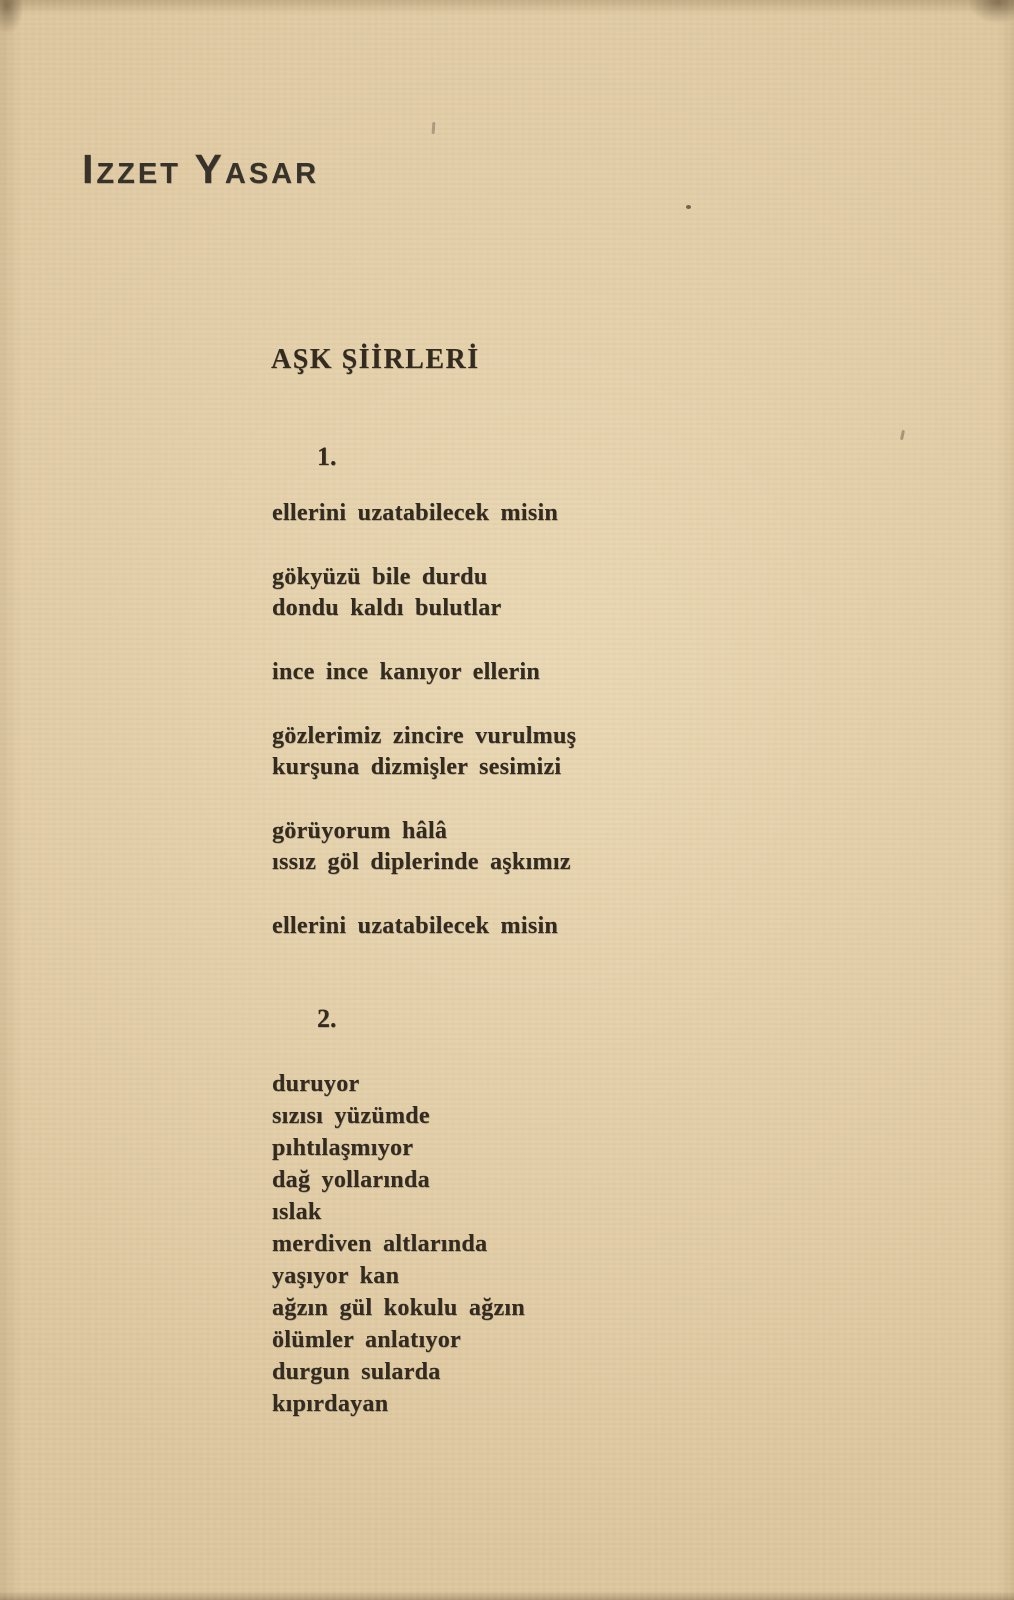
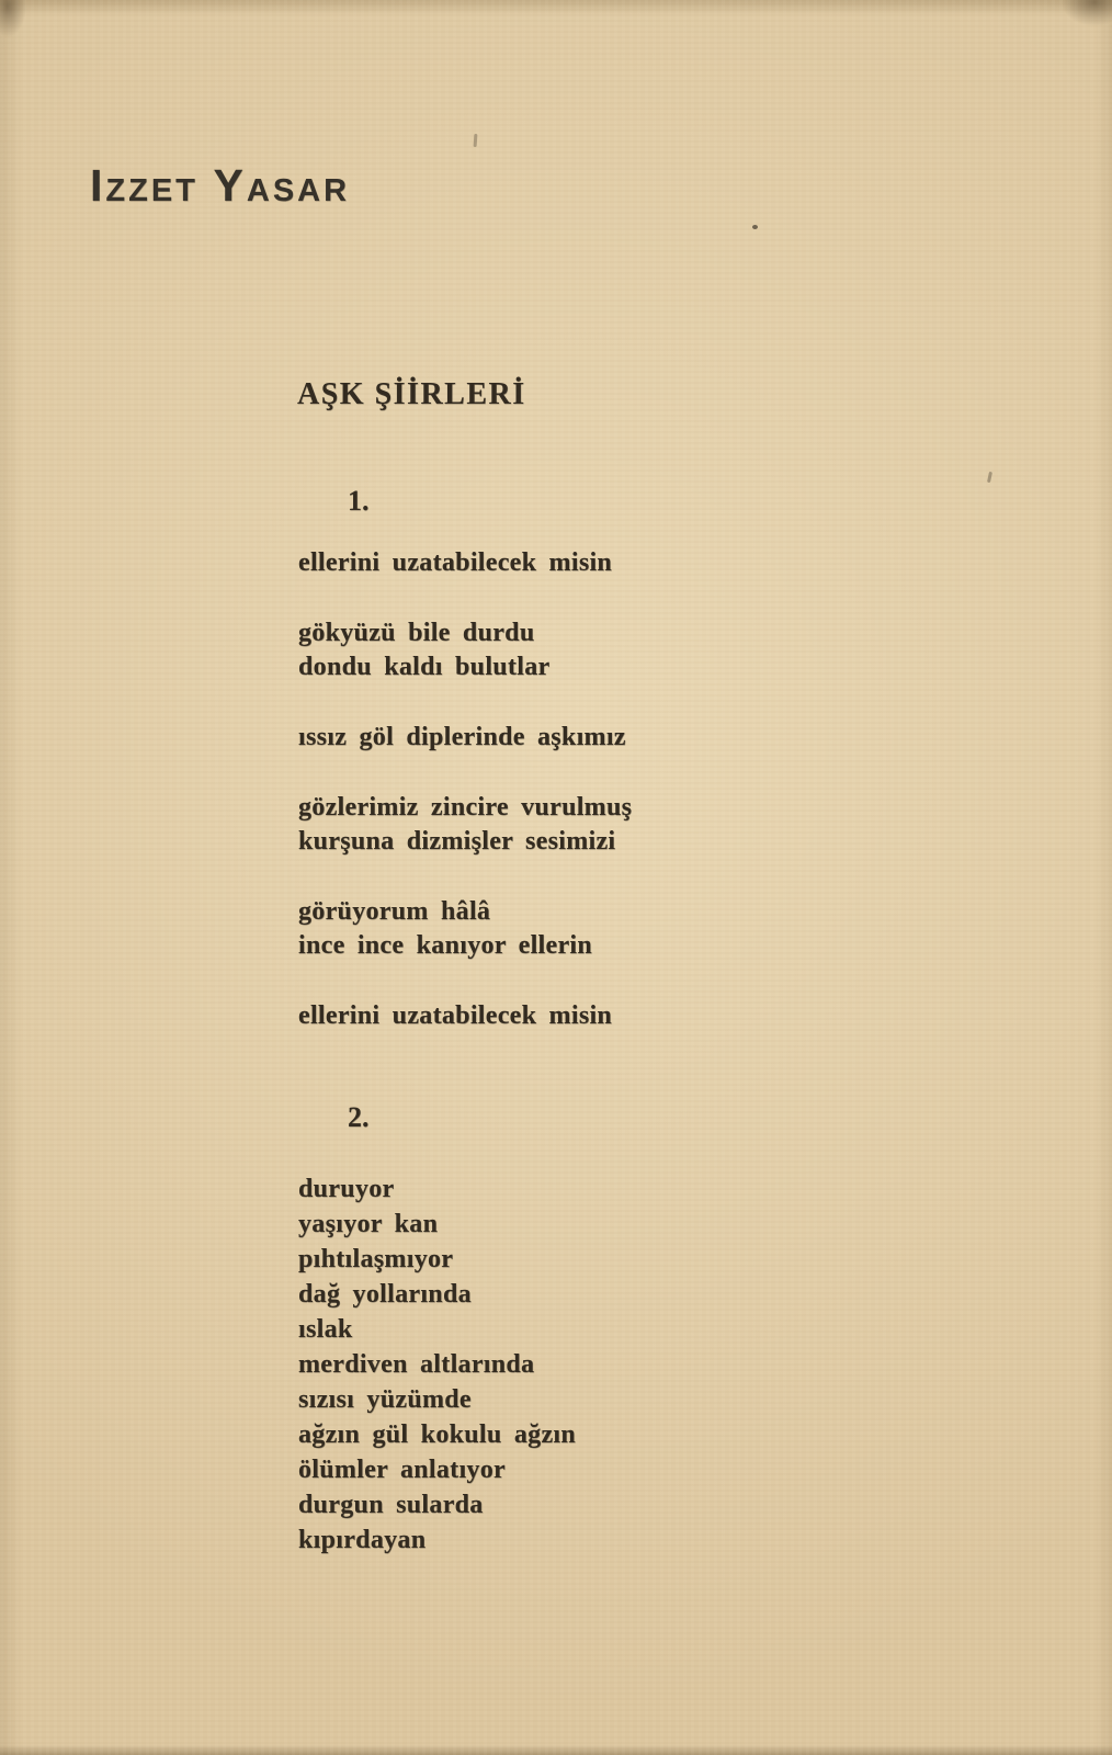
  Izzet Yasar
  AŞK ŞİİRLERİ
  1.
  ellerini uzatabilecek misin
  gökyüzü bile durdu
  dondu kaldı bulutlar
- ince ince kanıyor ellerin
+ ıssız göl diplerinde aşkımız
  gözlerimiz zincire vurulmuş
  kurşuna dizmişler sesimizi
  görüyorum hâlâ
- ıssız göl diplerinde aşkımız
+ ince ince kanıyor ellerin
  ellerini uzatabilecek misin
  2.
  duruyor
- sızısı yüzümde
+ yaşıyor kan
  pıhtılaşmıyor
  dağ yollarında
  ıslak
  merdiven altlarında
- yaşıyor kan
+ sızısı yüzümde
  ağzın gül kokulu ağzın
  ölümler anlatıyor
  durgun sularda
  kıpırdayan
